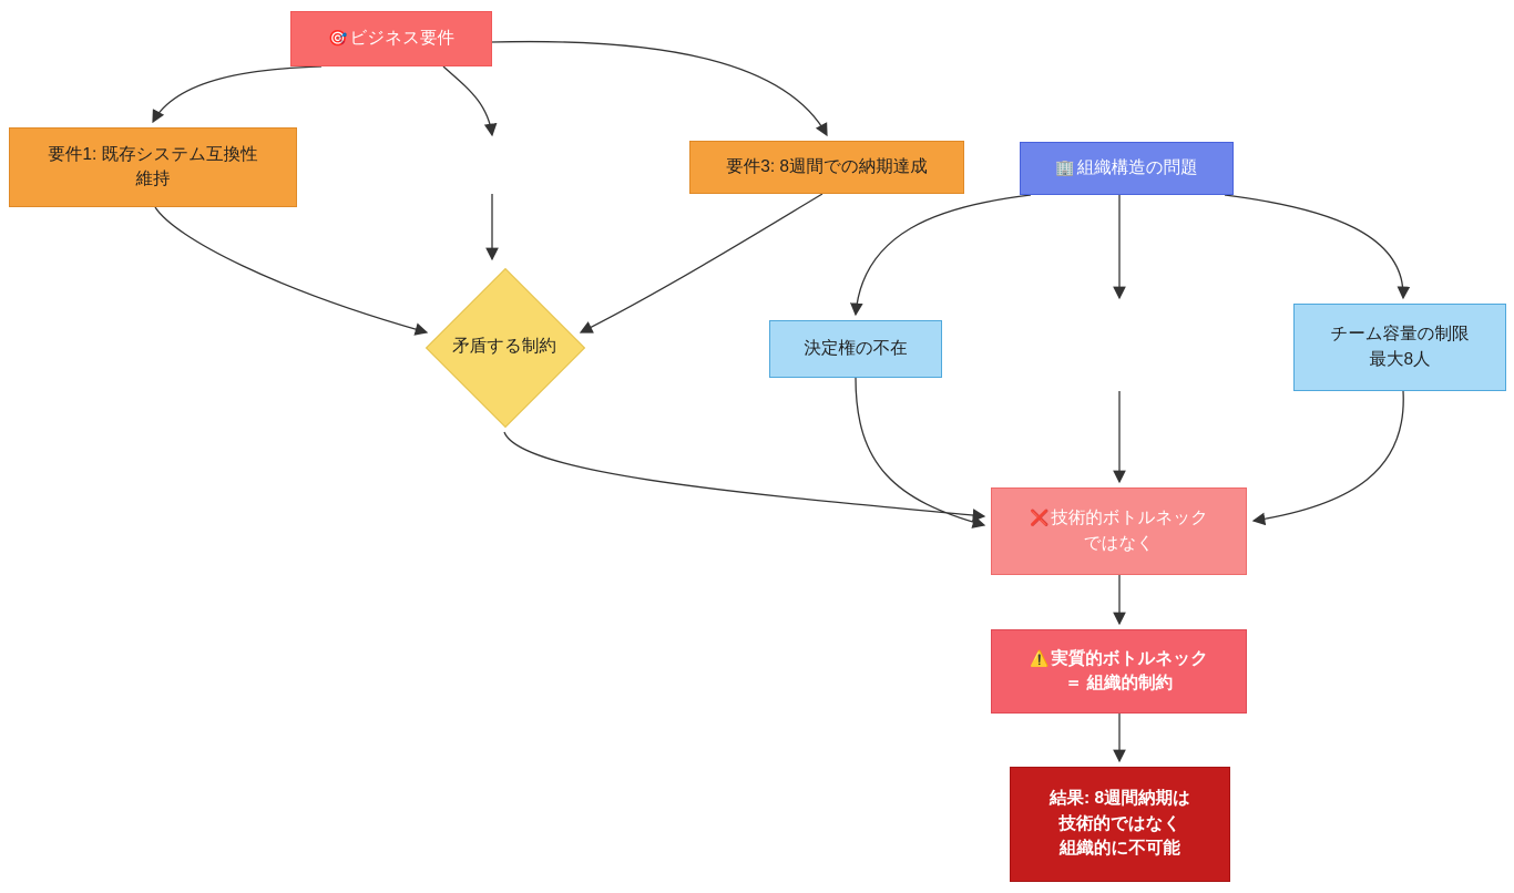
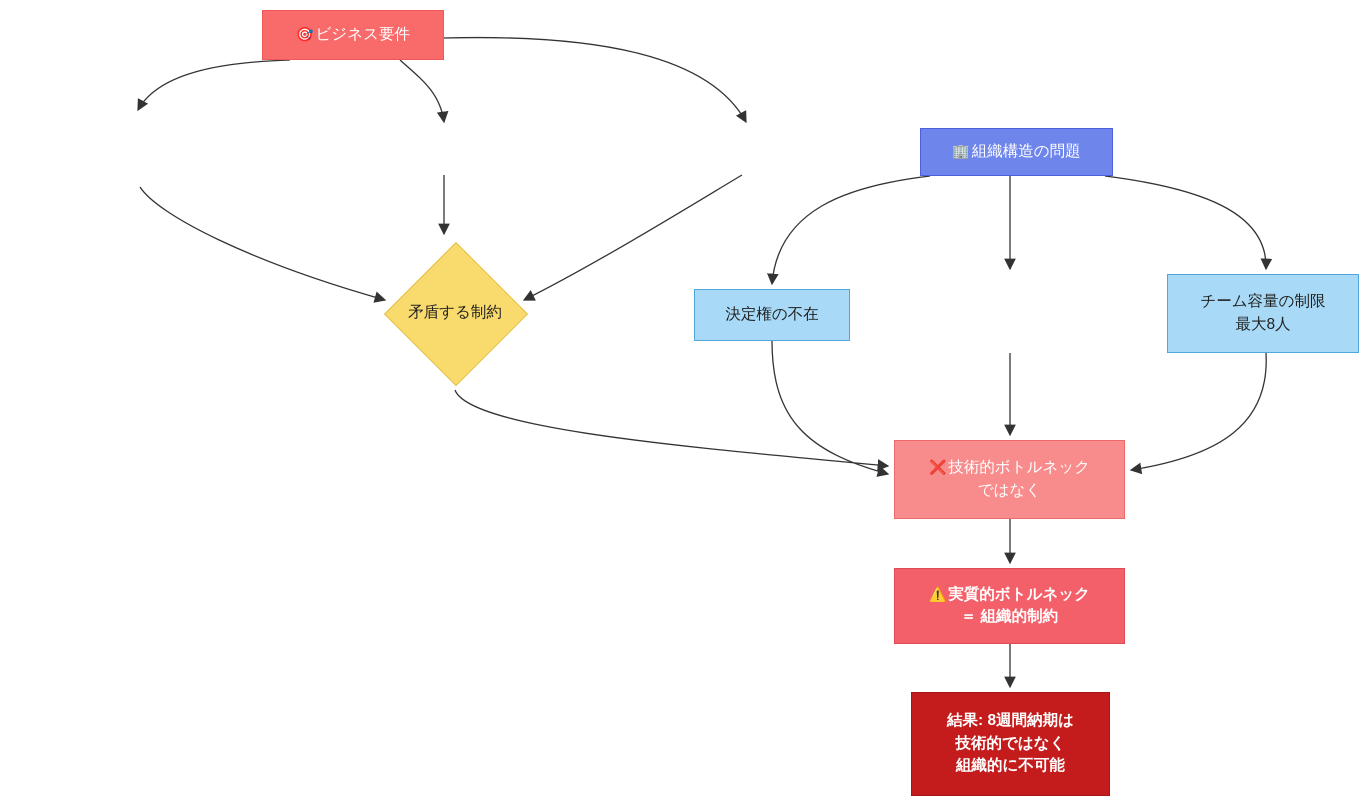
  🎯 ビジネス要件
- 要件1: 既存システム互換性
- 維持
- 要件3: 8週間での納期達成
  🏢 組織構造の問題
  矛盾する制約
  決定権の不在
  チーム容量の制限
  最大8人
  ❌ 技術的ボトルネック
  ではなく
  ⚠️ 実質的ボトルネック
  ＝ 組織的制約
  結果: 8週間納期は
  技術的ではなく
  組織的に不可能
